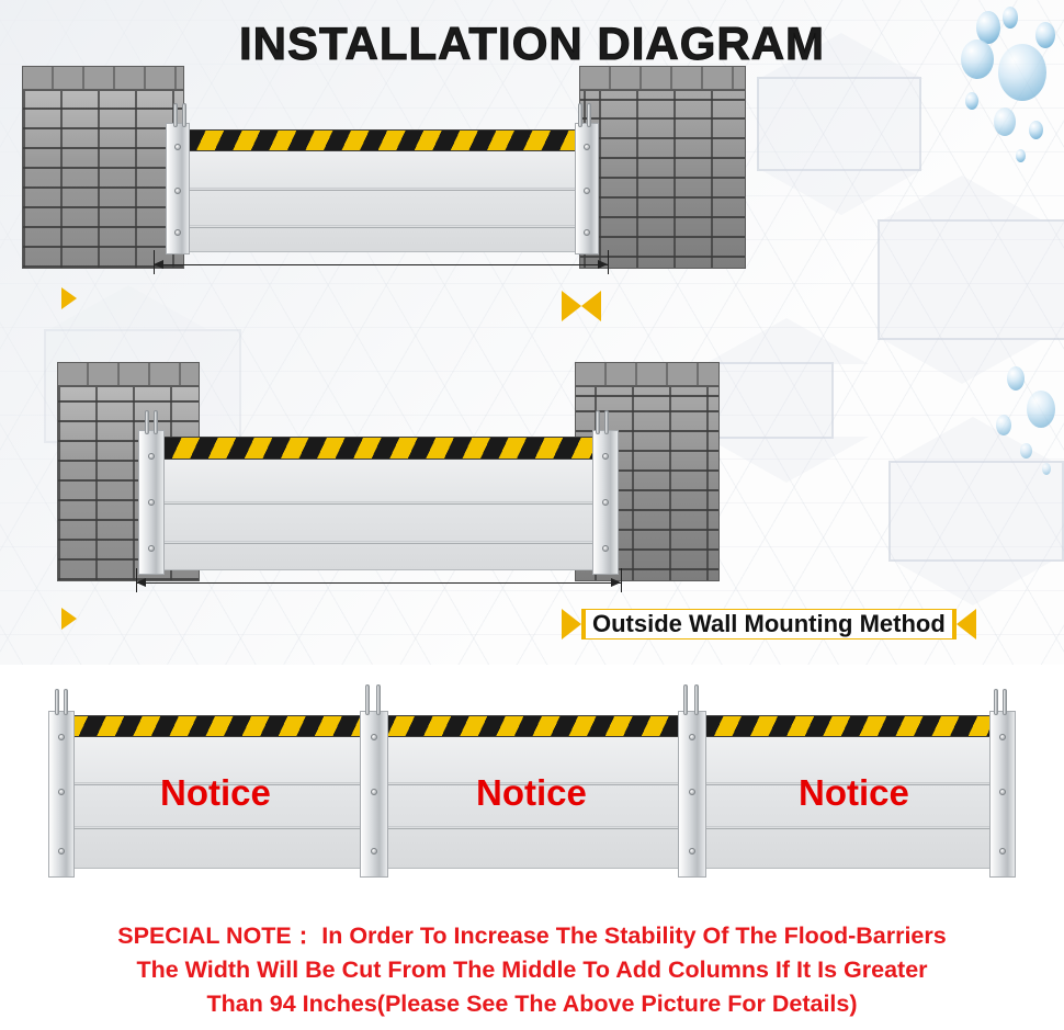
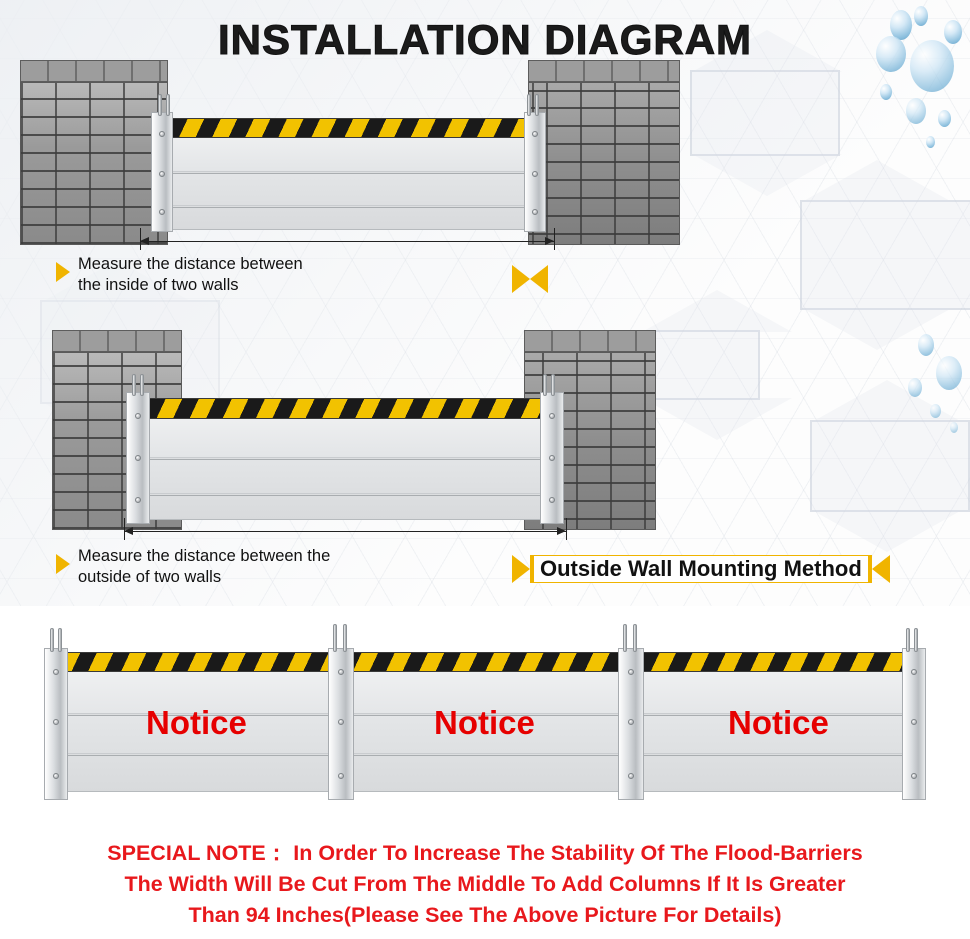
  INSTALLATION DIAGRAM
+ Measure the distance between
+ the inside of two walls
+ Measure the distance between the
+ outside of two walls
  Outside Wall Mounting Method
  Notice
  Notice
  Notice
  SPECIAL NOTE： In Order To Increase The Stability Of The Flood-Barriers
  The Width Will Be Cut From The Middle To Add Columns If It Is Greater
  Than 94 Inches(Please See The Above Picture For Details)
